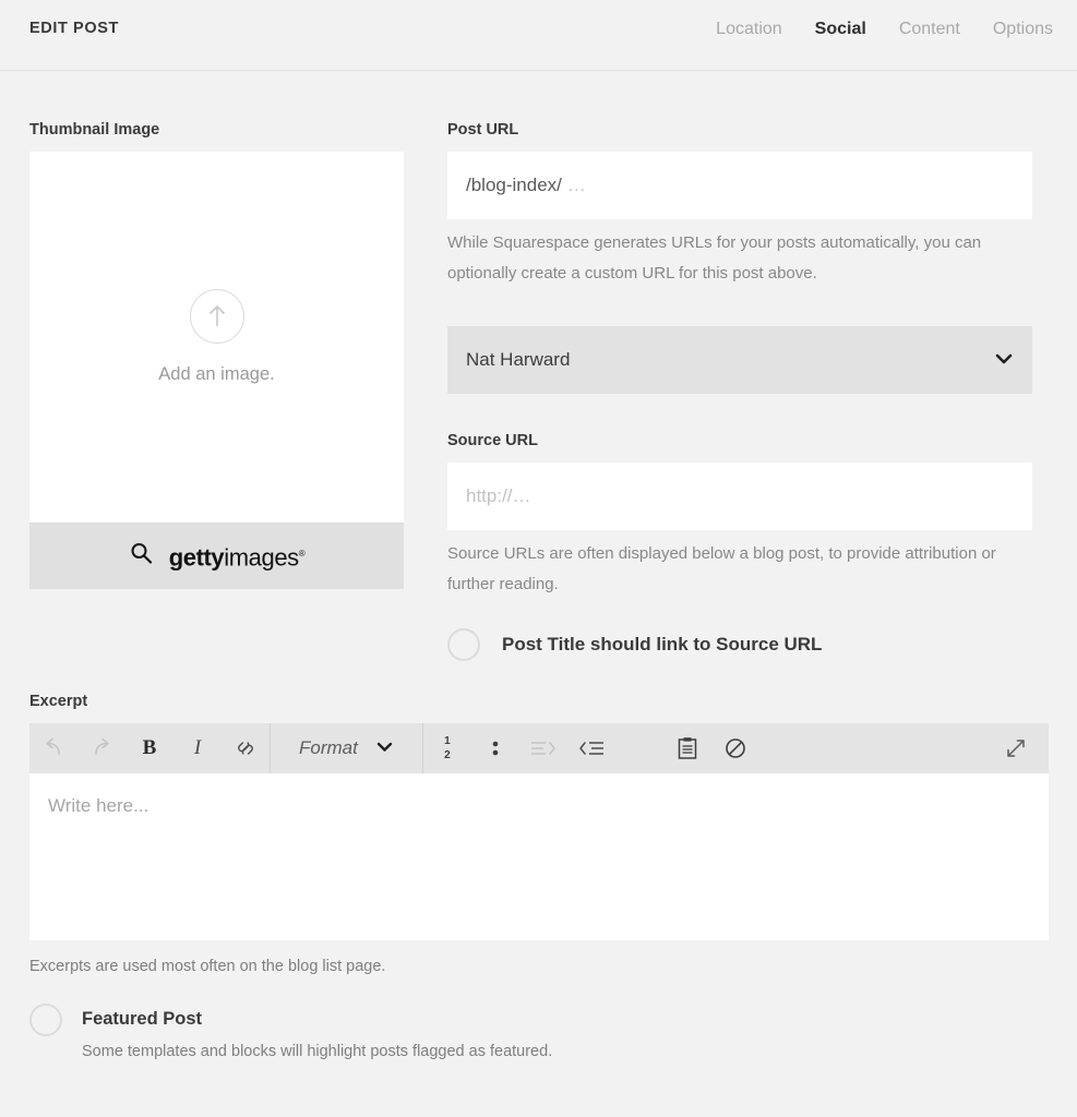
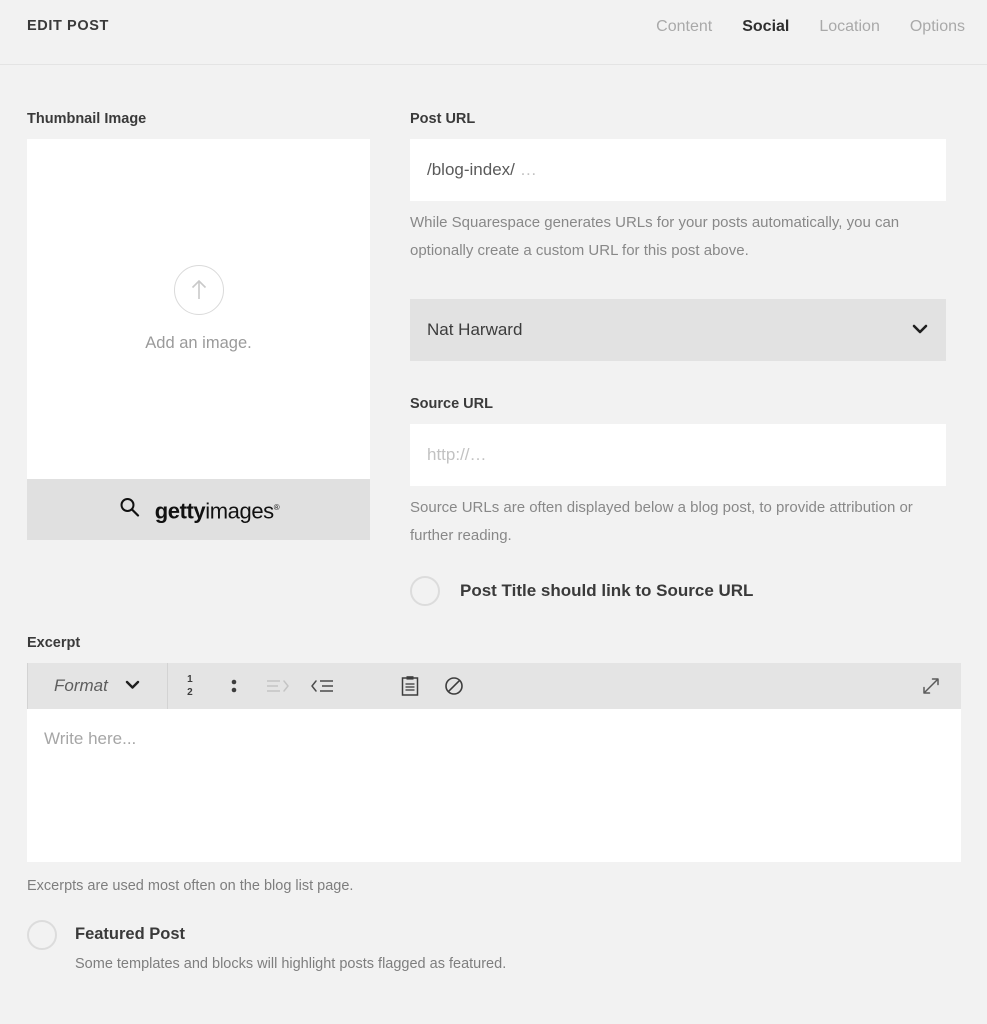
  EDIT POST
- Location
+ Content
  Social
- Content
+ Location
  Options
  Thumbnail Image
  Add an image.
  gettyimages®
  Post URL
  /blog-index/
  …
  While Squarespace generates URLs for your posts automatically, you can optionally create a custom URL for this post above.
  Nat Harward
  Source URL
  http://…
  Source URLs are often displayed below a blog post, to provide attribution or further reading.
  Post Title should link to Source URL
  Excerpt
- B
- I
  Format
  1
  2
  Write here...
  Excerpts are used most often on the blog list page.
  Featured Post
  Some templates and blocks will highlight posts flagged as featured.
